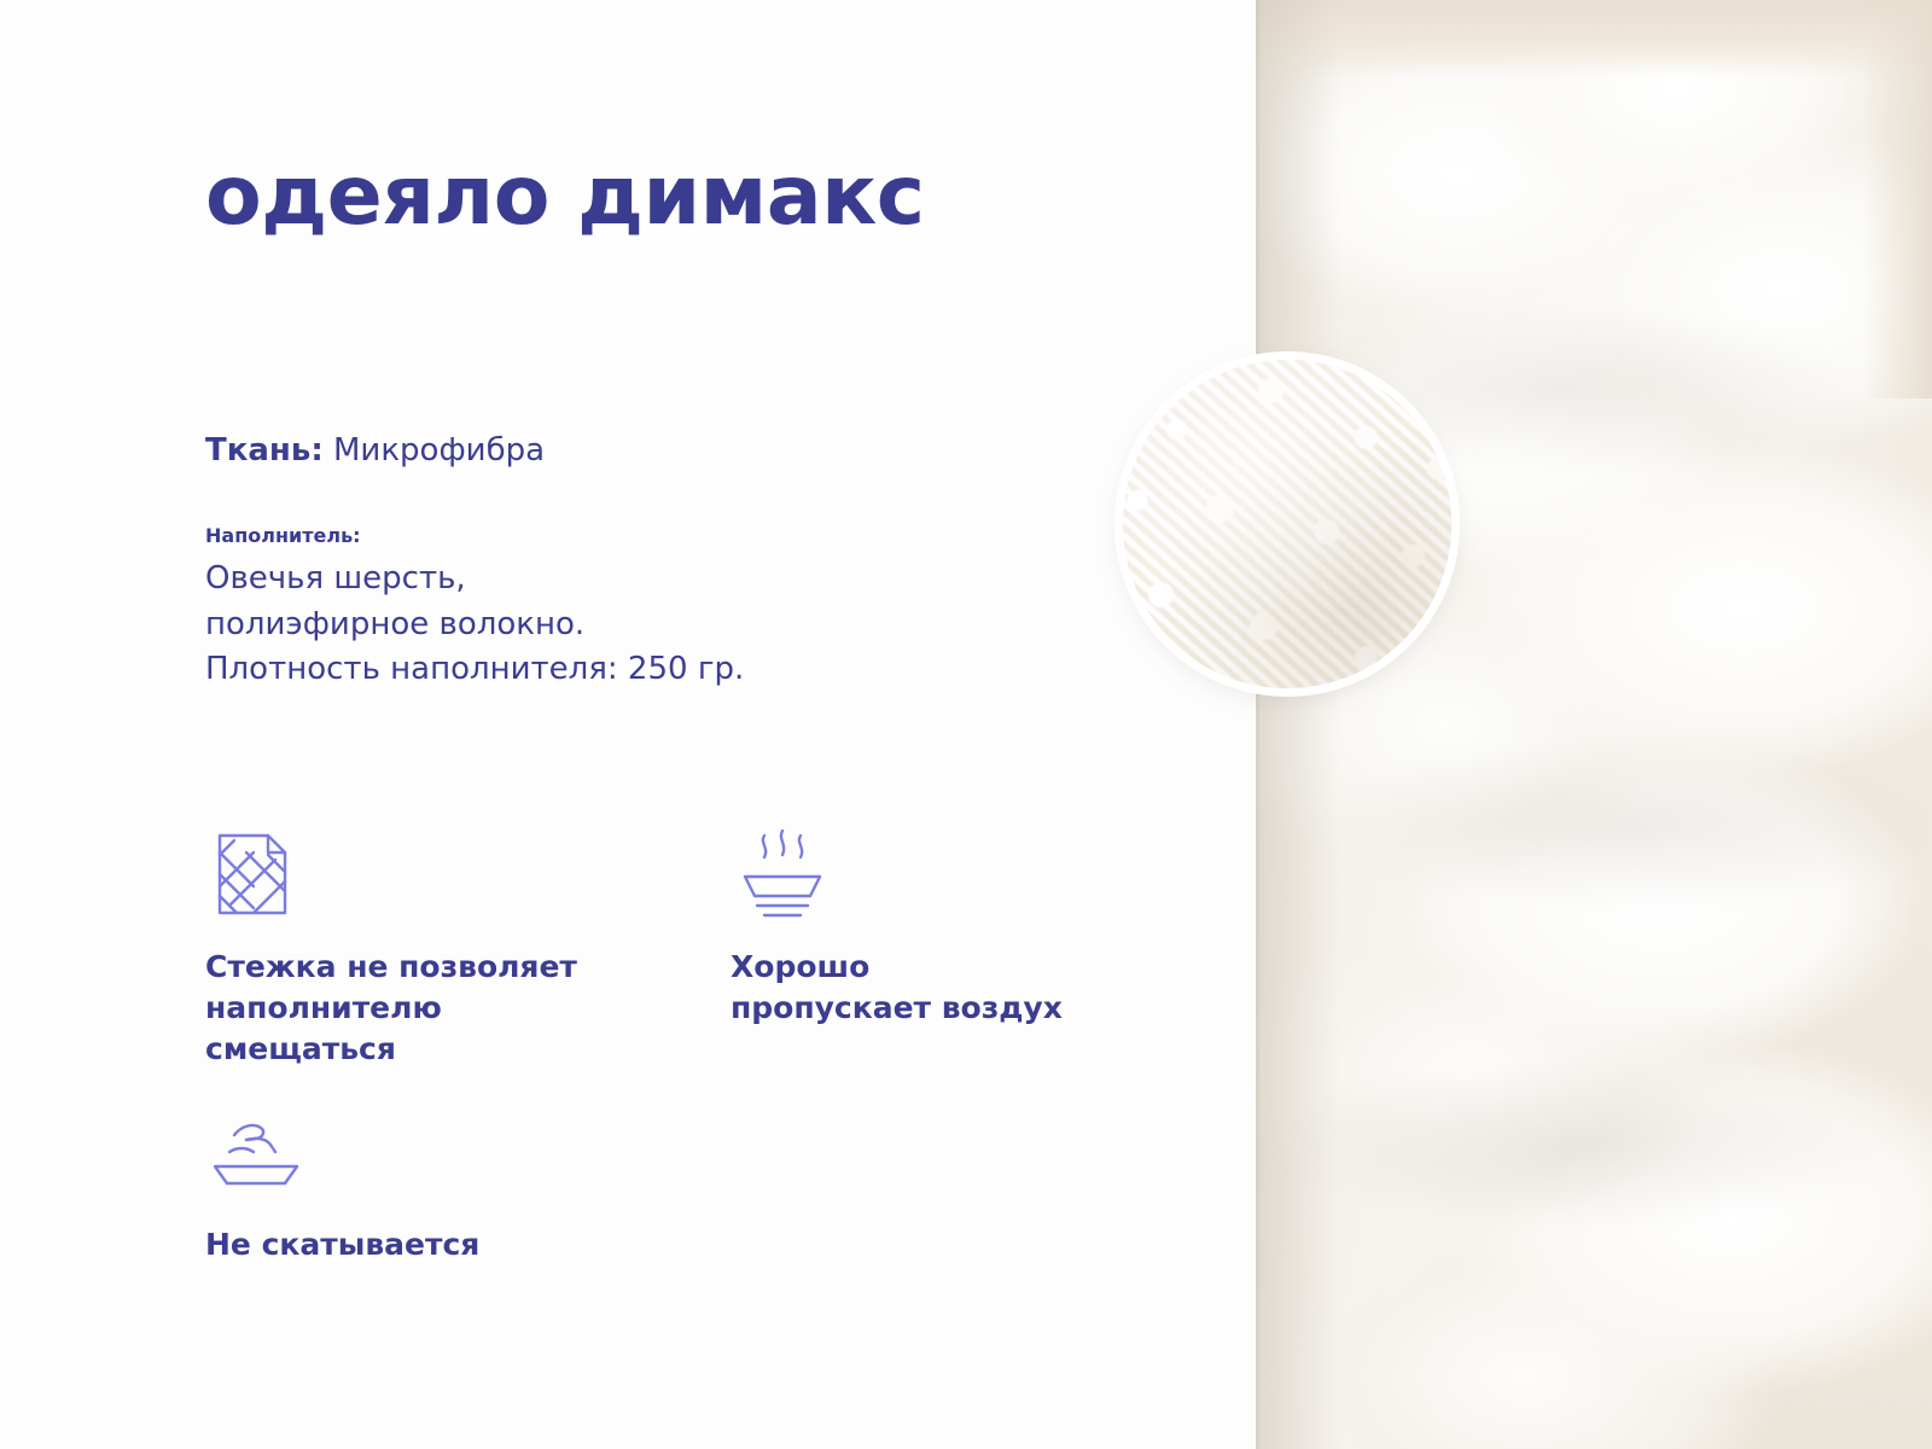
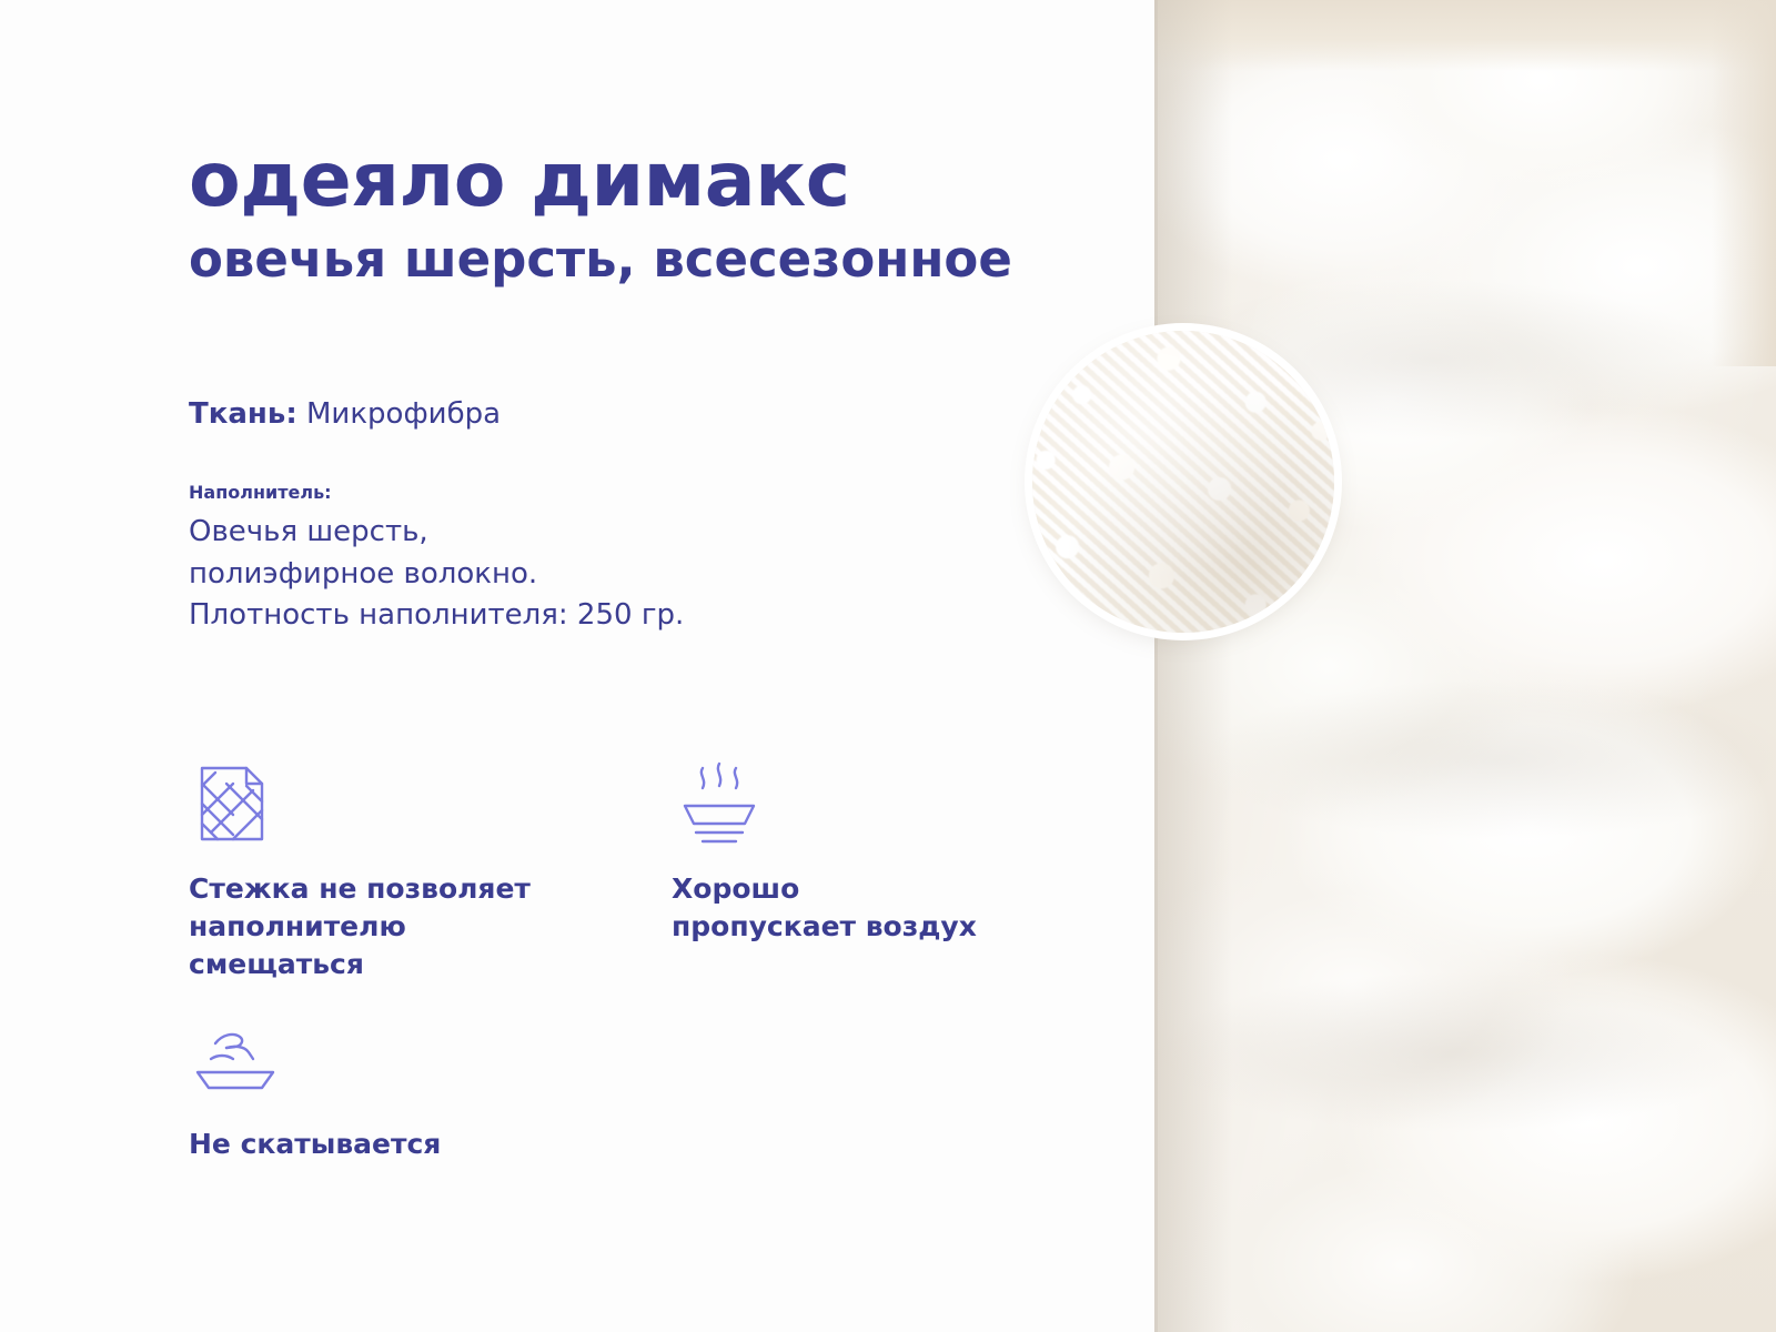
  одеяло димакс
+ овечья шерсть, всесезонное
  Ткань: Микрофибра
  Наполнитель:
  Овечья шерсть,
  полиэфирное волокно.
  Плотность наполнителя: 250 гр.
  Стежка не позволяет
  наполнителю
  смещаться
  Хорошо
  пропускает воздух
  Не скатывается
